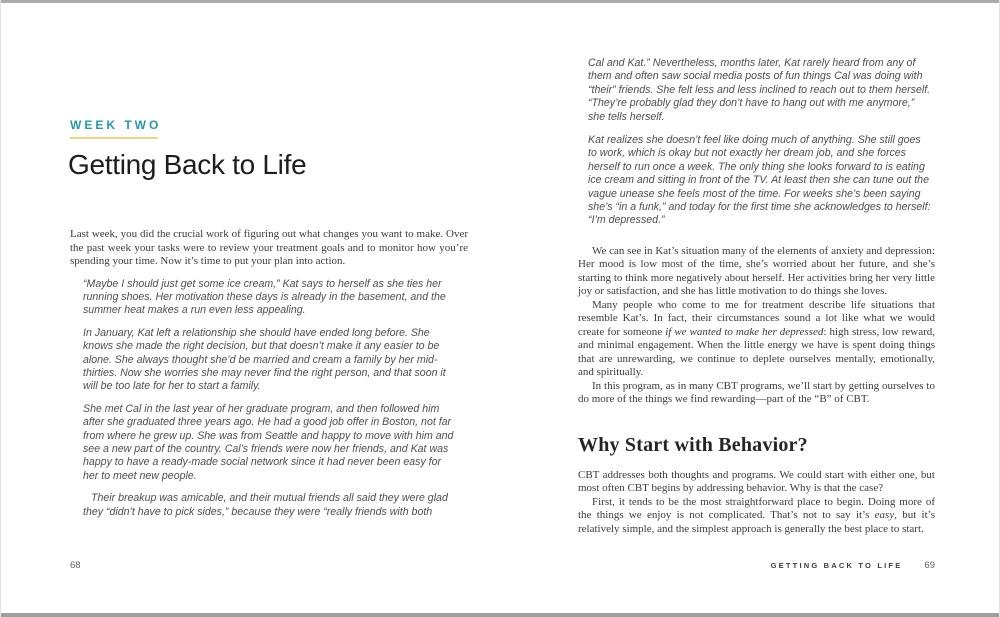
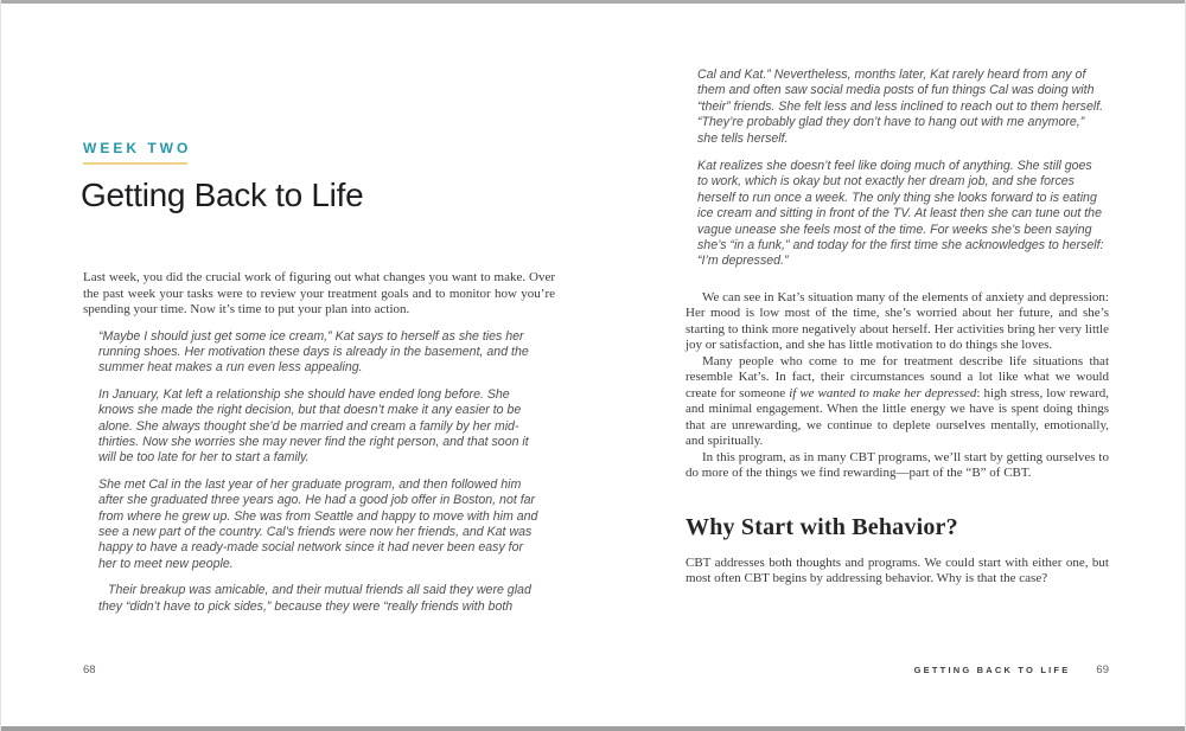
  WEEK TWO
  Getting Back to Life
  Last week, you did the crucial work of figuring out what changes you want to make. Over the past week your tasks were to review your treatment goals and to monitor how you’re spending your time. Now it’s time to put your plan into action.
  “Maybe I should just get some ice cream,” Kat says to herself as she ties her running shoes. Her motivation these days is already in the basement, and the summer heat makes a run even less appealing.
  In January, Kat left a relationship she should have ended long before. She knows she made the right decision, but that doesn’t make it any easier to be alone. She always thought she’d be married and cream a family by her mid-thirties. Now she worries she may never find the right person, and that soon it will be too late for her to start a family.
  She met Cal in the last year of her graduate program, and then followed him after she graduated three years ago. He had a good job offer in Boston, not far from where he grew up. She was from Seattle and happy to move with him and see a new part of the country. Cal’s friends were now her friends, and Kat was happy to have a ready-made social network since it had never been easy for her to meet new people.
  Their breakup was amicable, and their mutual friends all said they were glad they “didn’t have to pick sides,” because they were “really friends with both
  Cal and Kat.” Nevertheless, months later, Kat rarely heard from any of them and often saw social media posts of fun things Cal was doing with “their” friends. She felt less and less inclined to reach out to them herself. “They’re probably glad they don’t have to hang out with me anymore,” she tells herself.
  Kat realizes she doesn’t feel like doing much of anything. She still goes to work, which is okay but not exactly her dream job, and she forces herself to run once a week. The only thing she looks forward to is eating ice cream and sitting in front of the TV. At least then she can tune out the vague unease she feels most of the time. For weeks she’s been saying she’s “in a funk,” and today for the first time she acknowledges to herself: “I’m depressed.”
  We can see in Kat’s situation many of the elements of anxiety and depression: Her mood is low most of the time, she’s worried about her future, and she’s starting to think more negatively about herself. Her activities bring her very little joy or satisfaction, and she has little motivation to do things she loves.
  Many people who come to me for treatment describe life situations that resemble Kat’s. In fact, their circumstances sound a lot like what we would create for someone if we wanted to make her depressed: high stress, low reward, and minimal engagement. When the little energy we have is spent doing things that are unrewarding, we continue to deplete ourselves mentally, emotionally, and spiritually.
  In this program, as in many CBT programs, we’ll start by getting ourselves to do more of the things we find rewarding—part of the “B” of CBT.
  Why Start with Behavior?
  CBT addresses both thoughts and programs. We could start with either one, but most often CBT begins by addressing behavior. Why is that the case?
- First, it tends to be the most straightforward place to begin. Doing more of the things we enjoy is not complicated. That’s not to say it’s easy, but it’s relatively simple, and the simplest approach is generally the best place to start.
  68
  GETTING BACK TO LIFE
  69
